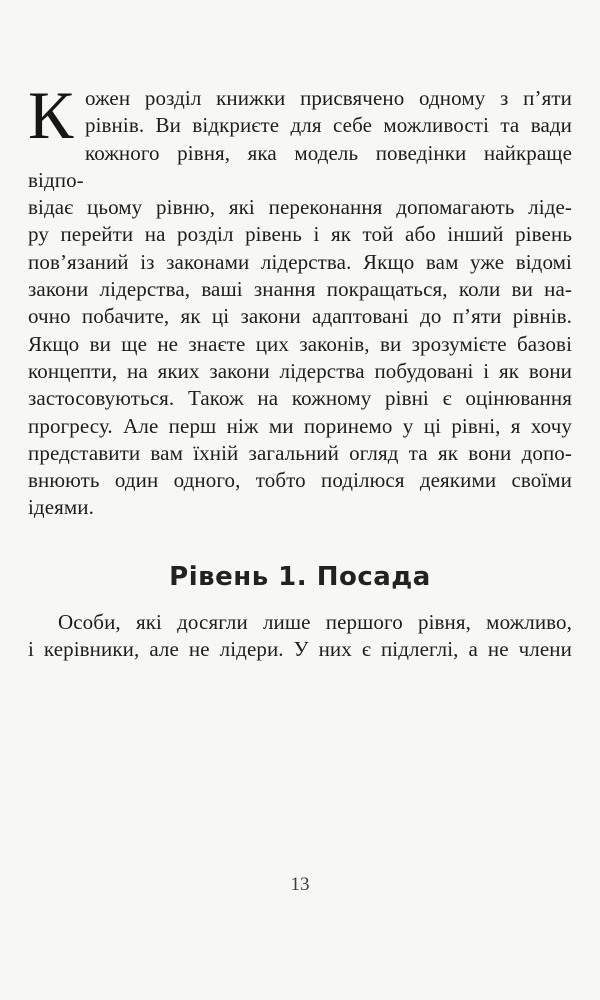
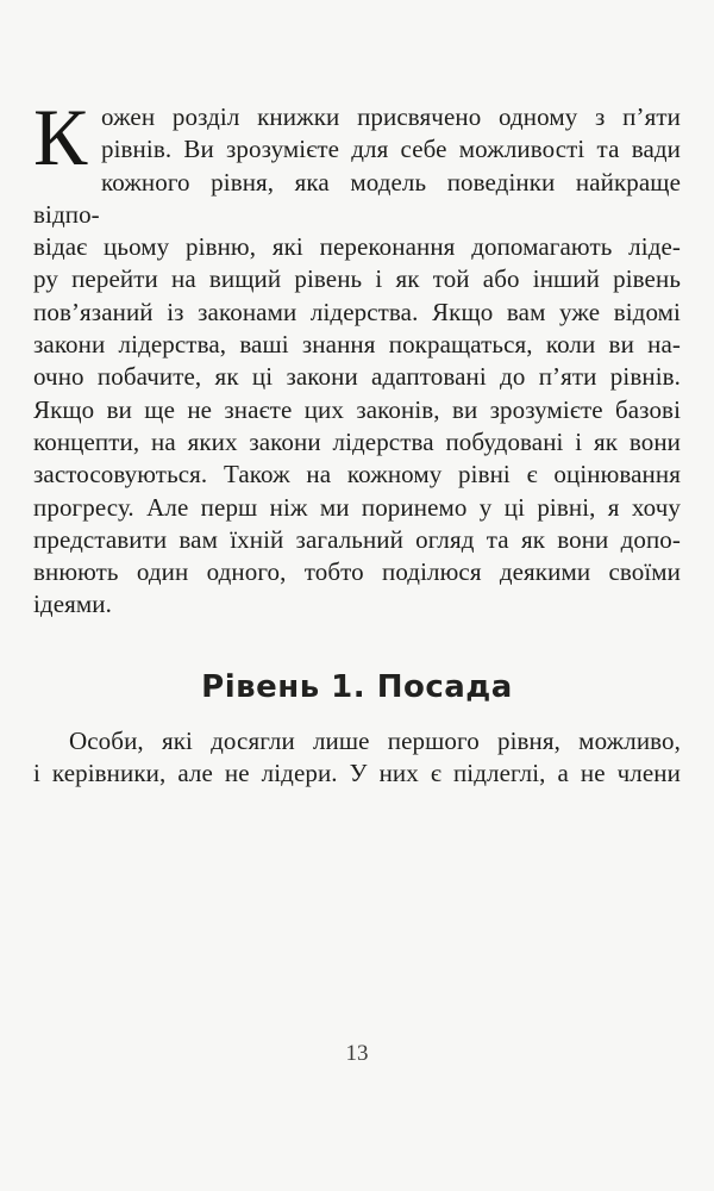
  К
  ожен розділ книжки присвячено одному з п’яти
- рівнів. Ви відкриєте для себе можливості та вади
+ рівнів. Ви зрозумієте для себе можливості та вади
  кожного рівня, яка модель поведінки найкраще відпо-
  відає цьому рівню, які переконання допомагають ліде-
- ру перейти на розділ рівень і як той або інший рівень
+ ру перейти на вищий рівень і як той або інший рівень
  пов’язаний із законами лідерства. Якщо вам уже відомі
  закони лідерства, ваші знання покращаться, коли ви на-
  очно побачите, як ці закони адаптовані до п’яти рівнів.
  Якщо ви ще не знаєте цих законів, ви зрозумієте базові
  концепти, на яких закони лідерства побудовані і як вони
  застосовуються. Також на кожному рівні є оцінювання
  прогресу. Але перш ніж ми поринемо у ці рівні, я хочу
  представити вам їхній загальний огляд та як вони допо-
  внюють один одного, тобто поділюся деякими своїми
  ідеями.
  Рівень 1. Посада
  Особи, які досягли лише першого рівня, можливо,
  і керівники, але не лідери. У них є підлеглі, а не члени
  13
